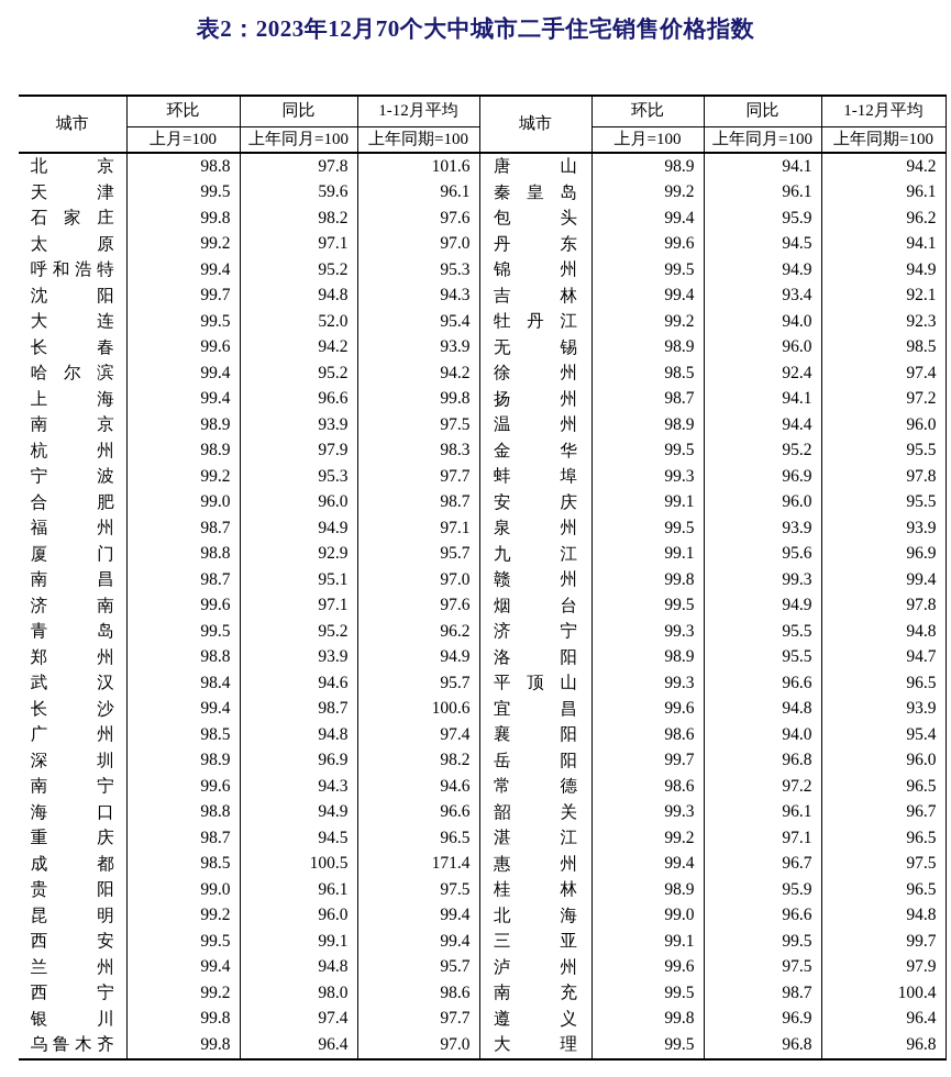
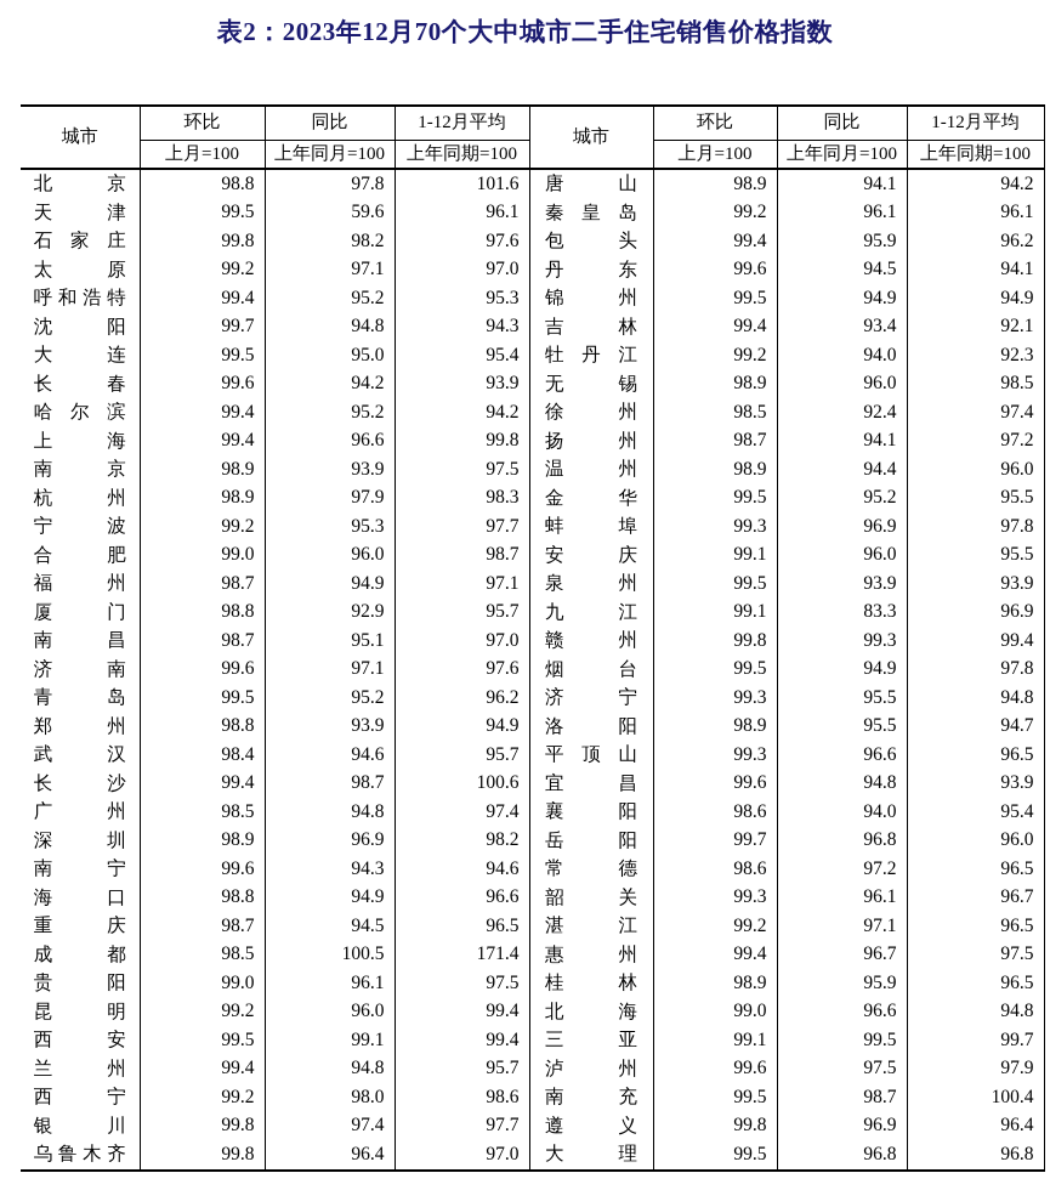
  表2：2023年12月70个大中城市二手住宅销售价格指数
  城市	环比	同比	1-12月平均	城市	环比	同比	1-12月平均
  上月=100	上年同月=100	上年同期=100	上月=100	上年同月=100	上年同期=100
  北 京	98.8	97.8	101.6	唐 山	98.9	94.1	94.2
  天 津	99.5	59.6	96.1	秦 皇 岛	99.2	96.1	96.1
  石 家 庄	99.8	98.2	97.6	包 头	99.4	95.9	96.2
  太 原	99.2	97.1	97.0	丹 东	99.6	94.5	94.1
  呼 和 浩 特	99.4	95.2	95.3	锦 州	99.5	94.9	94.9
  沈 阳	99.7	94.8	94.3	吉 林	99.4	93.4	92.1
- 大 连	99.5	52.0	95.4	牡 丹 江	99.2	94.0	92.3
+ 大 连	99.5	95.0	95.4	牡 丹 江	99.2	94.0	92.3
  长 春	99.6	94.2	93.9	无 锡	98.9	96.0	98.5
  哈 尔 滨	99.4	95.2	94.2	徐 州	98.5	92.4	97.4
  上 海	99.4	96.6	99.8	扬 州	98.7	94.1	97.2
  南 京	98.9	93.9	97.5	温 州	98.9	94.4	96.0
  杭 州	98.9	97.9	98.3	金 华	99.5	95.2	95.5
  宁 波	99.2	95.3	97.7	蚌 埠	99.3	96.9	97.8
  合 肥	99.0	96.0	98.7	安 庆	99.1	96.0	95.5
  福 州	98.7	94.9	97.1	泉 州	99.5	93.9	93.9
- 厦 门	98.8	92.9	95.7	九 江	99.1	95.6	96.9
+ 厦 门	98.8	92.9	95.7	九 江	99.1	83.3	96.9
  南 昌	98.7	95.1	97.0	赣 州	99.8	99.3	99.4
  济 南	99.6	97.1	97.6	烟 台	99.5	94.9	97.8
  青 岛	99.5	95.2	96.2	济 宁	99.3	95.5	94.8
  郑 州	98.8	93.9	94.9	洛 阳	98.9	95.5	94.7
  武 汉	98.4	94.6	95.7	平 顶 山	99.3	96.6	96.5
  长 沙	99.4	98.7	100.6	宜 昌	99.6	94.8	93.9
  广 州	98.5	94.8	97.4	襄 阳	98.6	94.0	95.4
  深 圳	98.9	96.9	98.2	岳 阳	99.7	96.8	96.0
  南 宁	99.6	94.3	94.6	常 德	98.6	97.2	96.5
  海 口	98.8	94.9	96.6	韶 关	99.3	96.1	96.7
  重 庆	98.7	94.5	96.5	湛 江	99.2	97.1	96.5
  成 都	98.5	100.5	171.4	惠 州	99.4	96.7	97.5
  贵 阳	99.0	96.1	97.5	桂 林	98.9	95.9	96.5
  昆 明	99.2	96.0	99.4	北 海	99.0	96.6	94.8
  西 安	99.5	99.1	99.4	三 亚	99.1	99.5	99.7
  兰 州	99.4	94.8	95.7	泸 州	99.6	97.5	97.9
  西 宁	99.2	98.0	98.6	南 充	99.5	98.7	100.4
  银 川	99.8	97.4	97.7	遵 义	99.8	96.9	96.4
  乌 鲁 木 齐	99.8	96.4	97.0	大 理	99.5	96.8	96.8
